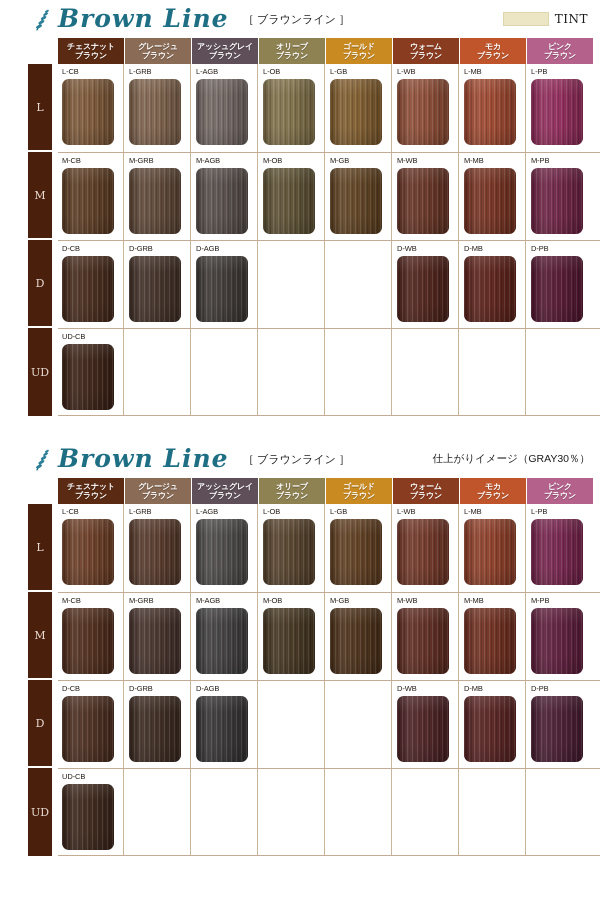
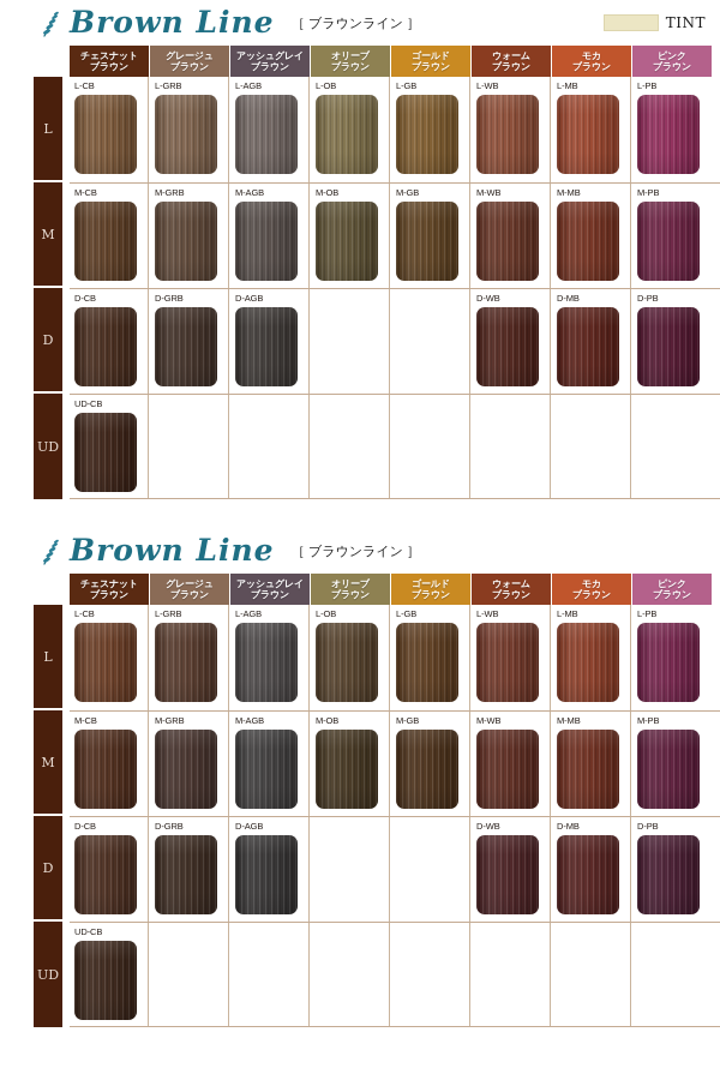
  Brown Line
  ［ ブラウンライン ］
  TINT
  チェスナット
  ブラウン
  グレージュ
  ブラウン
  アッシュグレイ
  ブラウン
  オリーブ
  ブラウン
  ゴールド
  ブラウン
  ウォーム
  ブラウン
  モカ
  ブラウン
  ピンク
  ブラウン
  L
  M
  D
  UD
  L-CB
  L-GRB
  L-AGB
  L-OB
  L-GB
  L-WB
  L-MB
  L-PB
  M-CB
  M-GRB
  M-AGB
  M-OB
  M-GB
  M-WB
  M-MB
  M-PB
  D-CB
  D-GRB
  D-AGB
  D-WB
  D-MB
  D-PB
  UD-CB
  Brown Line
  ［ ブラウンライン ］
- 仕上がりイメージ（GRAY30％）
  チェスナット
  ブラウン
  グレージュ
  ブラウン
  アッシュグレイ
  ブラウン
  オリーブ
  ブラウン
  ゴールド
  ブラウン
  ウォーム
  ブラウン
  モカ
  ブラウン
  ピンク
  ブラウン
  L
  M
  D
  UD
  L-CB
  L-GRB
  L-AGB
  L-OB
  L-GB
  L-WB
  L-MB
  L-PB
  M-CB
  M-GRB
  M-AGB
  M-OB
  M-GB
  M-WB
  M-MB
  M-PB
  D-CB
  D-GRB
  D-AGB
  D-WB
  D-MB
  D-PB
  UD-CB
